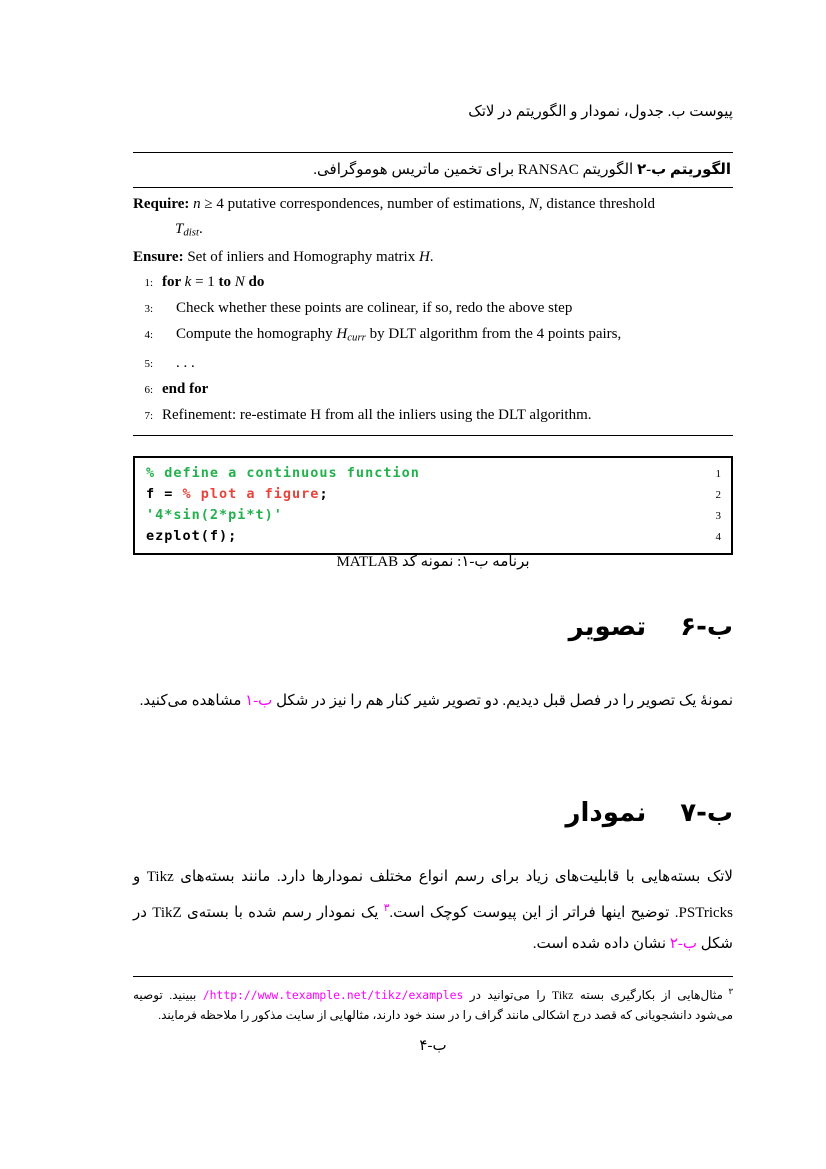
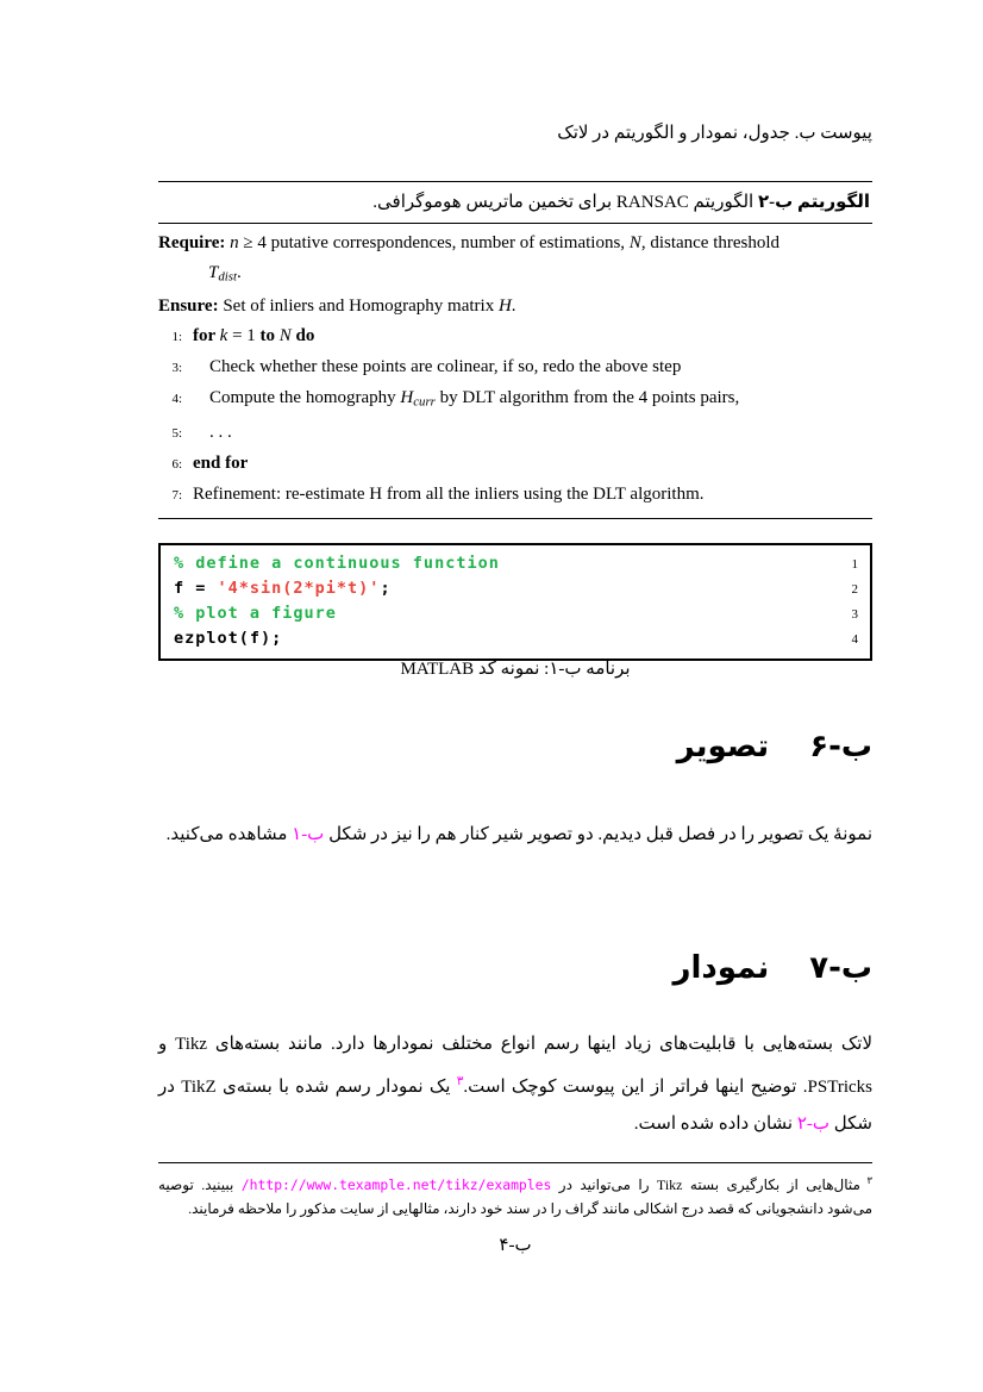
  پیوست ب. جدول، نمودار و الگوریتم در لاتک
  الگوریتم ب-۲ الگوریتم RANSAC برای تخمین ماتریس هوموگرافی.
  Require: n ≥ 4 putative correspondences, number of estimations, N, distance threshold
  Tdist.
  Ensure: Set of inliers and Homography matrix H.
  1:
  for k = 1 to N do
  3:
  Check whether these points are colinear, if so, redo the above step
  4:
  Compute the homography Hcurr by DLT algorithm from the 4 points pairs,
  5:
  . . .
  6:
  end for
  7:
  Refinement: re-estimate H from all the inliers using the DLT algorithm.
  % define a continuous function
  1
- f = % plot a figure;
+ f = '4*sin(2*pi*t)';
  2
- '4*sin(2*pi*t)'
+ % plot a figure
  3
  ezplot(f);
  4
  برنامه ب-۱: نمونه کد MATLAB
  ب-۶
  تصویر
  نمونهٔ یک تصویر را در فصل قبل دیدیم. دو تصویر شیر کنار هم را نیز در شکل ب-۱ مشاهده می‌کنید.
  ب-۷
  نمودار
- لاتک بسته‌هایی با قابلیت‌های زیاد برای رسم انواع مختلف نمودارها دارد. مانند بسته‌های Tikz و PSTricks. توضیح اینها فراتر از این پیوست کوچک است.۳ یک نمودار رسم شده با بسته‌ی TikZ در شکل ب-۲ نشان داده شده است.
+ لاتک بسته‌هایی با قابلیت‌های زیاد اینها رسم انواع مختلف نمودارها دارد. مانند بسته‌های Tikz و PSTricks. توضیح اینها فراتر از این پیوست کوچک است.۳ یک نمودار رسم شده با بسته‌ی TikZ در شکل ب-۲ نشان داده شده است.
  ۳ مثال‌هایی از بکارگیری بسته Tikz را می‌توانید در http://www.texample.net/tikz/examples/ ببینید. توصیه می‌شود دانشجویانی که قصد درج اشکالی مانند گراف را در سند خود دارند، مثالهایی از سایت مذکور را ملاحظه فرمایند.
  ب-۴
